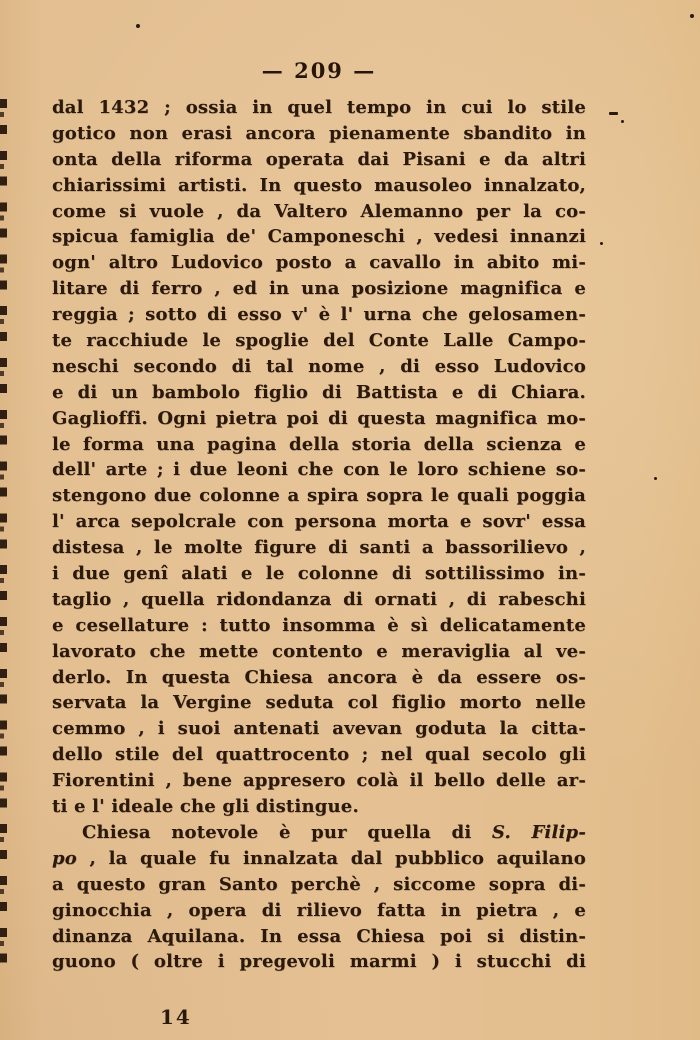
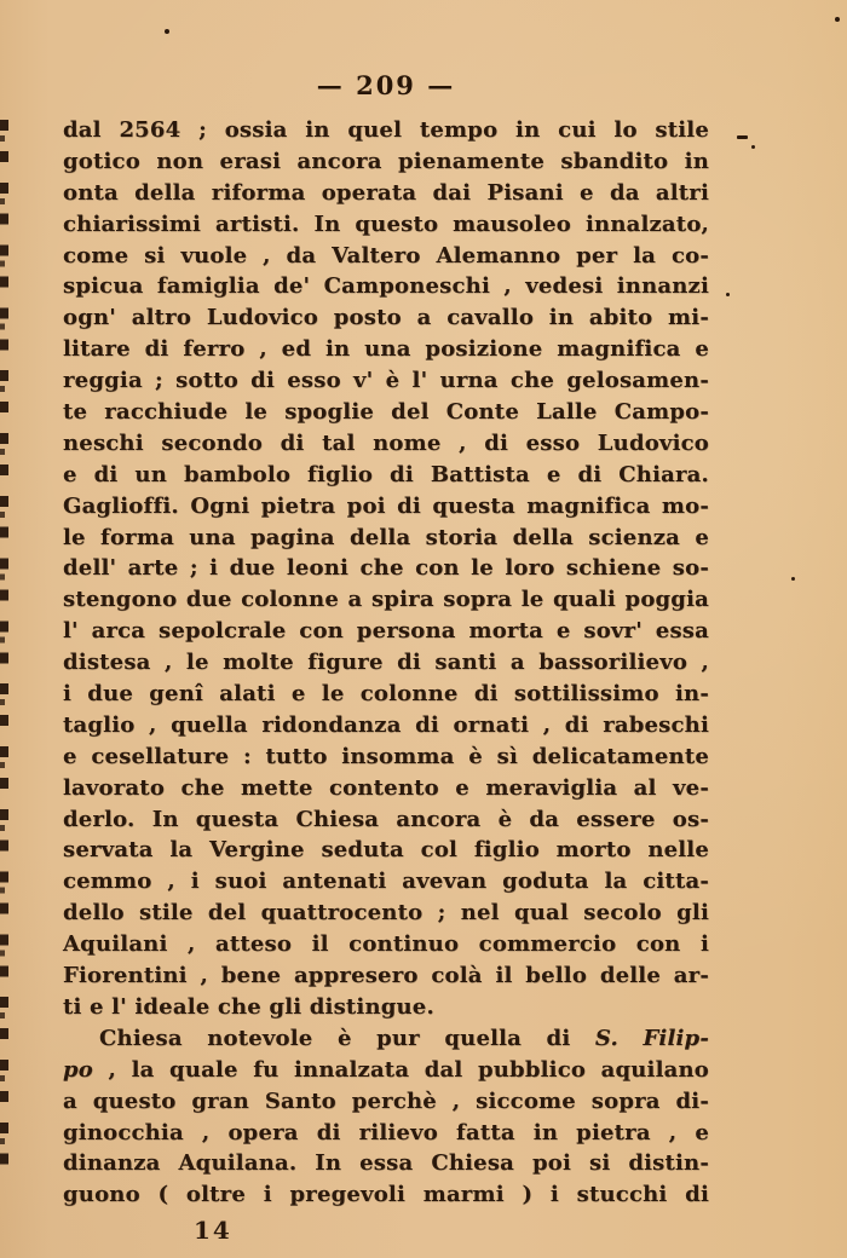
  — 209 —
- dal 1432 ; ossia in quel tempo in cui lo stile
+ dal 2564 ; ossia in quel tempo in cui lo stile
  gotico non erasi ancora pienamente sbandito in
  onta della riforma operata dai Pisani e da altri
  chiarissimi artisti. In questo mausoleo innalzato,
  come si vuole , da Valtero Alemanno per la co-
  spicua famiglia de' Camponeschi , vedesi innanzi
  ogn' altro Ludovico posto a cavallo in abito mi-
  litare di ferro , ed in una posizione magnifica e
  reggia ; sotto di esso v' è l' urna che gelosamen-
  te racchiude le spoglie del Conte Lalle Campo-
  neschi secondo di tal nome , di esso Ludovico
  e di un bambolo figlio di Battista e di Chiara.
  Gaglioffi. Ogni pietra poi di questa magnifica mo-
  le forma una pagina della storia della scienza e
  dell' arte ; i due leoni che con le loro schiene so-
  stengono due colonne a spira sopra le quali poggia
  l' arca sepolcrale con persona morta e sovr' essa
  distesa , le molte figure di santi a bassorilievo ,
  i due genî alati e le colonne di sottilissimo in-
  taglio , quella ridondanza di ornati , di rabeschi
  e cesellature : tutto insomma è sì delicatamente
  lavorato che mette contento e meraviglia al ve-
  derlo. In questa Chiesa ancora è da essere os-
  servata la Vergine seduta col figlio morto nelle
  cemmo , i suoi antenati avevan goduta la citta-
  dello stile del quattrocento ; nel qual secolo gli
+ Aquilani , atteso il continuo commercio con i
  Fiorentini , bene appresero colà il bello delle ar-
  ti e l' ideale che gli distingue.
  Chiesa notevole è pur quella di S. Filip-
  po , la quale fu innalzata dal pubblico aquilano
  a questo gran Santo perchè , siccome sopra di-
  ginocchia , opera di rilievo fatta in pietra , e
  dinanza Aquilana. In essa Chiesa poi si distin-
  guono ( oltre i pregevoli marmi ) i stucchi di
  14
